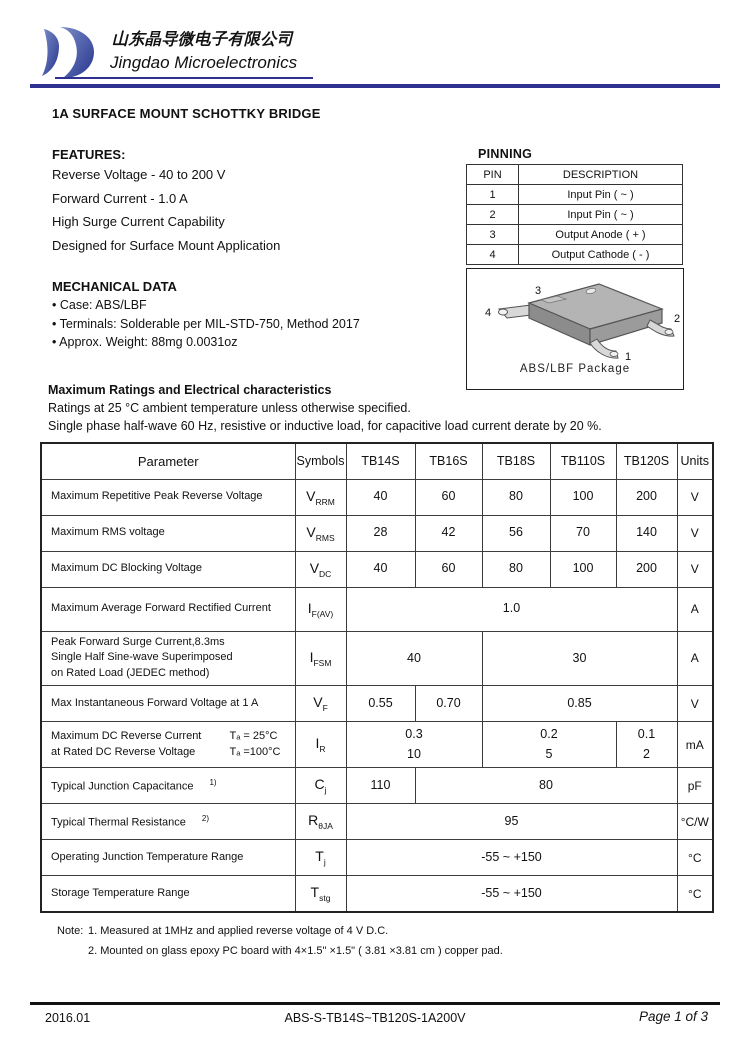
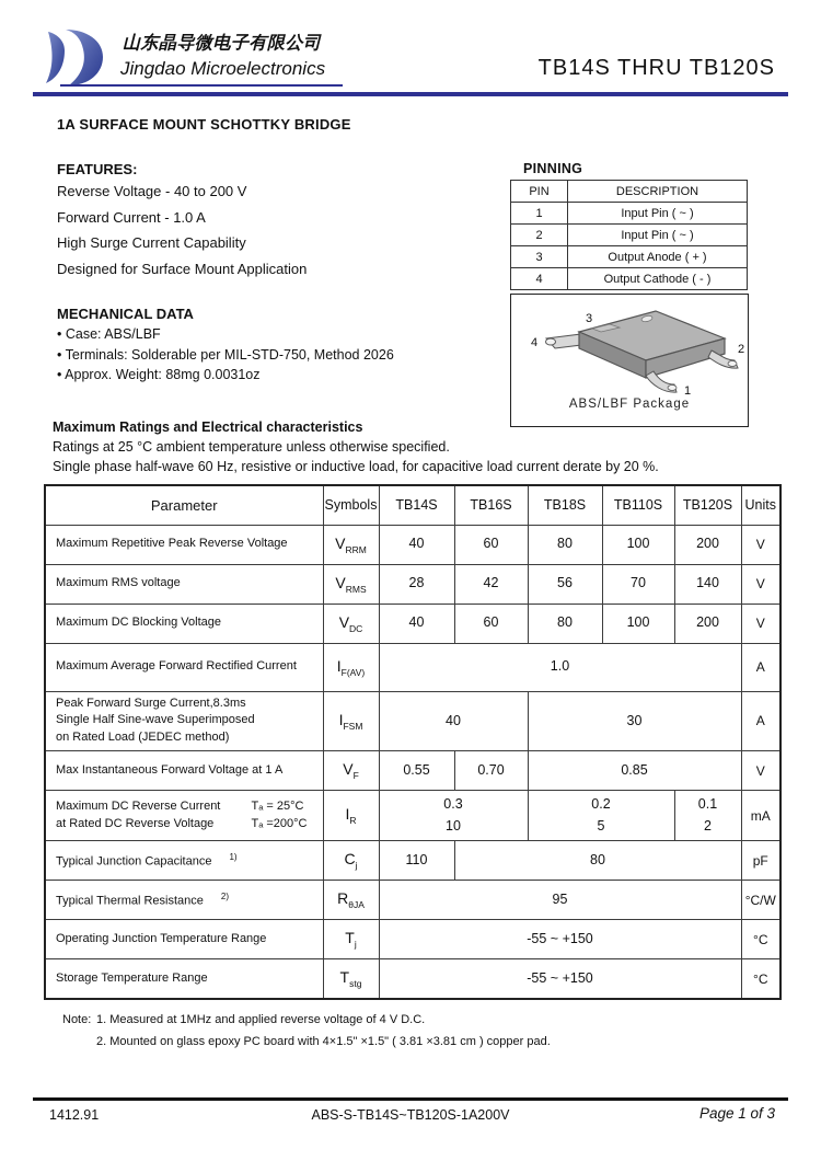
  山东晶导微电子有限公司
  Jingdao Microelectronics
+ TB14S THRU TB120S
  1A SURFACE MOUNT SCHOTTKY BRIDGE
  FEATURES:
  Reverse Voltage - 40 to 200 V
  Forward Current - 1.0 A
  High Surge Current Capability
  Designed for Surface Mount Application
  PINNING
  PIN	DESCRIPTION
  1	Input Pin ( ~ )
  2	Input Pin ( ~ )
  3	Output Anode ( + )
  4	Output Cathode ( - )
  3
  4
  2
  1
  ABS/LBF Package
  MECHANICAL DATA
  • Case: ABS/LBF
- • Terminals: Solderable per MIL-STD-750, Method 2017
+ • Terminals: Solderable per MIL-STD-750, Method 2026
  • Approx. Weight: 88mg 0.0031oz
  Maximum Ratings and Electrical characteristics
  Ratings at 25 °C ambient temperature unless otherwise specified.
  Single phase half-wave 60 Hz, resistive or inductive load, for capacitive load current derate by 20 %.
  Parameter	Symbols	TB14S	TB16S	TB18S	TB110S	TB120S	Units
  Maximum Repetitive Peak Reverse Voltage	VRRM	40	60	80	100	200	V
  Maximum RMS voltage	VRMS	28	42	56	70	140	V
  Maximum DC Blocking Voltage	VDC	40	60	80	100	200	V
  Maximum Average Forward Rectified Current	IF(AV)	1.0	A
  Peak Forward Surge Current,8.3msSingle Half Sine-wave Superimposedon Rated Load (JEDEC method)	IFSM	40	30	A
  Max Instantaneous Forward Voltage at 1 A	VF	0.55	0.70	0.85	V
- Maximum DC Reverse Currentat Rated DC Reverse VoltageTₐ = 25°CTₐ =100°C	IR	0.310	0.25	0.12	mA
+ Maximum DC Reverse Currentat Rated DC Reverse VoltageTₐ = 25°CTₐ =200°C	IR	0.310	0.25	0.12	mA
  Typical Junction Capacitance 1)	Cj	110	80	pF
  Typical Thermal Resistance 2)	RθJA	95	°C/W
  Operating Junction Temperature Range	Tj	-55 ~ +150	°C
  Storage Temperature Range	Tstg	-55 ~ +150	°C
  Note:
  1. Measured at 1MHz and applied reverse voltage of 4 V D.C.
  2. Mounted on glass epoxy PC board with 4×1.5" ×1.5" ( 3.81 ×3.81 cm ) copper pad.
- 2016.01
+ 1412.91
  ABS-S-TB14S~TB120S-1A200V
  Page 1 of 3
